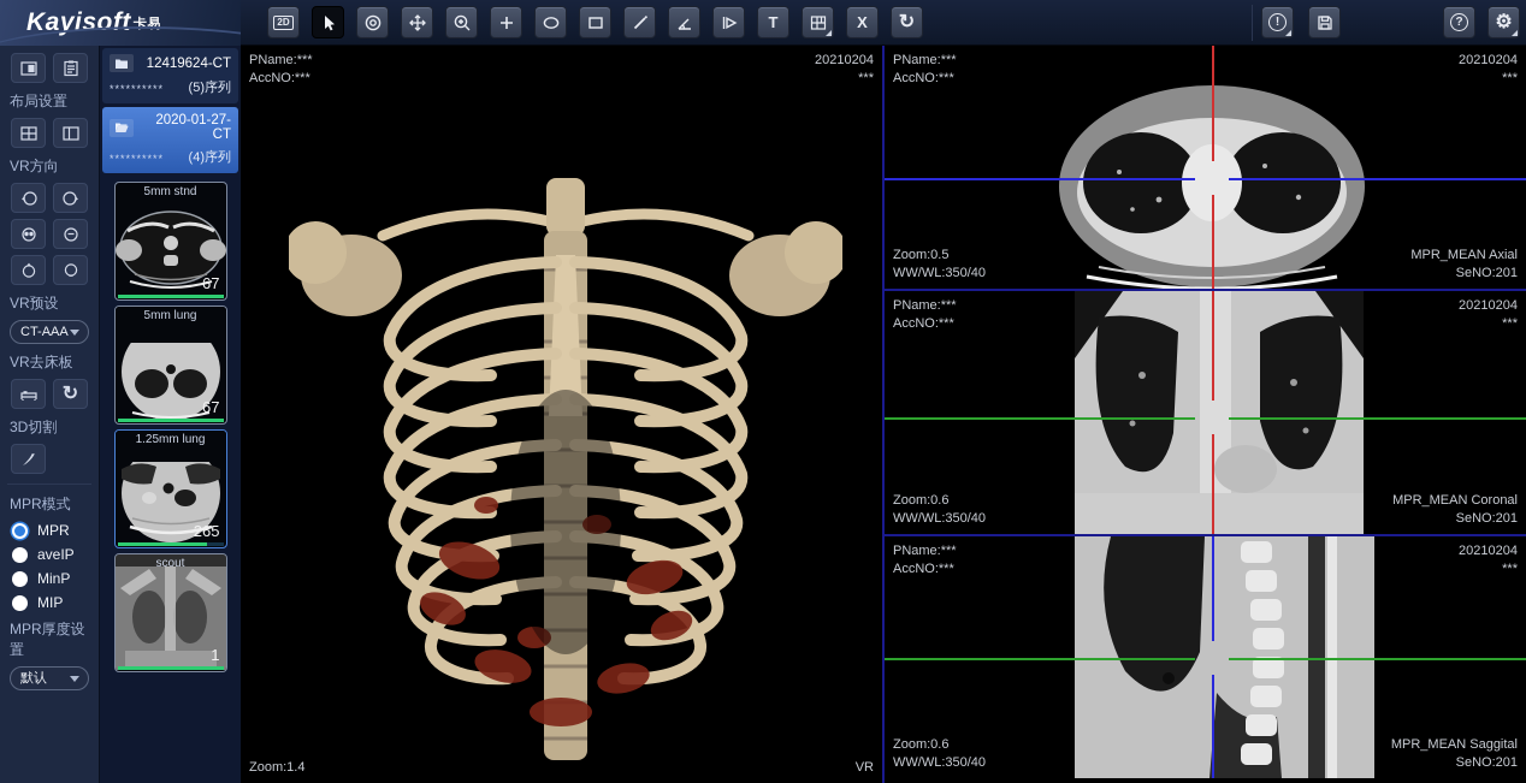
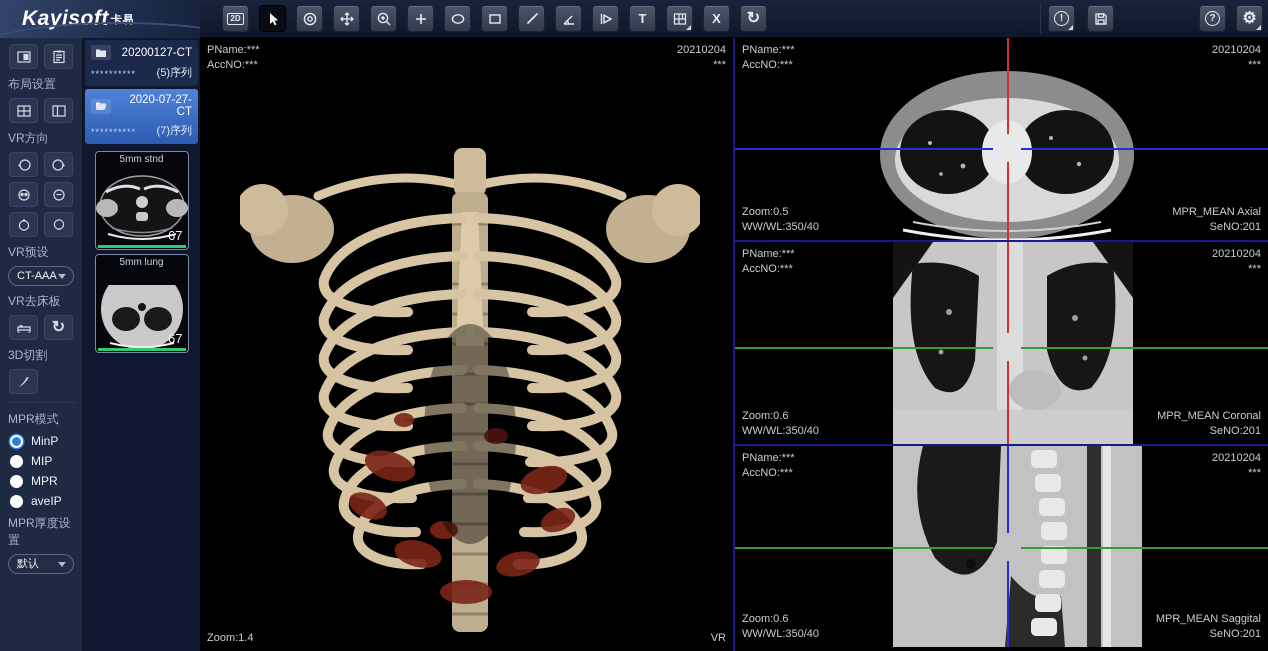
  Kayisoft 卡易
  2D
  T
  X
  ↻
  !
  ?
  ⚙
  布局设置
  VR方向
  VR预设
  CT-AAA
  VR去床板
  ↻
  3D切割
  MPR模式
- MPR
+ MinP
- aveIP
+ MIP
- MinP
+ MPR
- MIP
+ aveIP
  MPR厚度设置
  默认
- 12419624-CT
+ 20200127-CT
  **********
  (5)序列
- 2020-01-27-CT
+ 2020-07-27-CT
  **********
- (4)序列
+ (7)序列
  5mm stnd
  67
  5mm lung
  67
- 1.25mm lung
- 265
- scout
- 1
  PName:***
  AccNO:***
  20210204
  ***
  Zoom:1.4
  VR
  PName:***
  AccNO:***
  20210204
  ***
  Zoom:0.5
  WW/WL:350/40
  MPR_MEAN Axial
  SeNO:201
  PName:***
  AccNO:***
  20210204
  ***
  Zoom:0.6
  WW/WL:350/40
  MPR_MEAN Coronal
  SeNO:201
  PName:***
  AccNO:***
  20210204
  ***
  Zoom:0.6
  WW/WL:350/40
  MPR_MEAN Saggital
  SeNO:201
